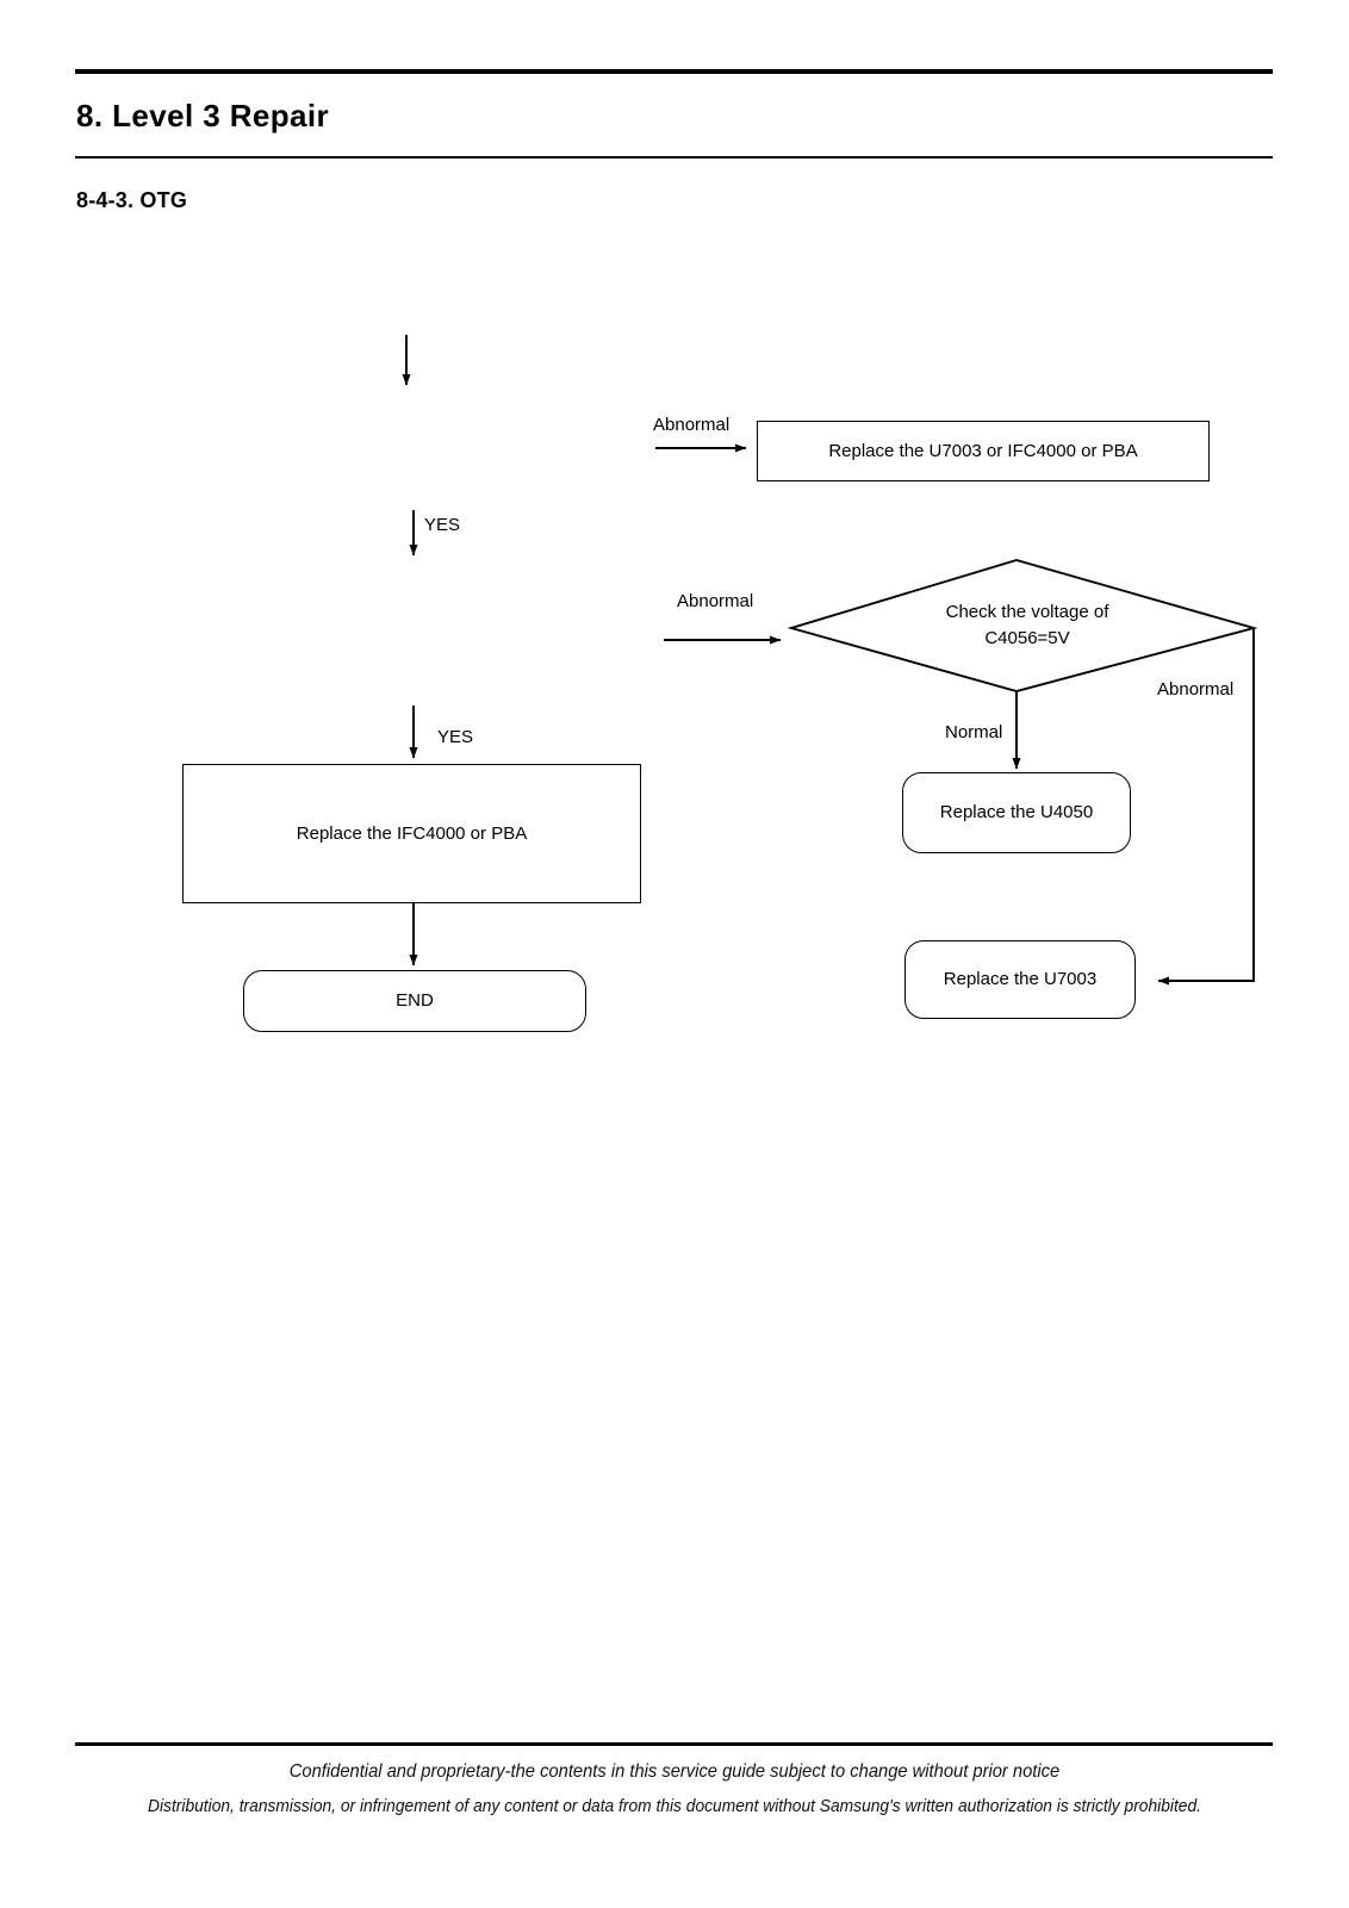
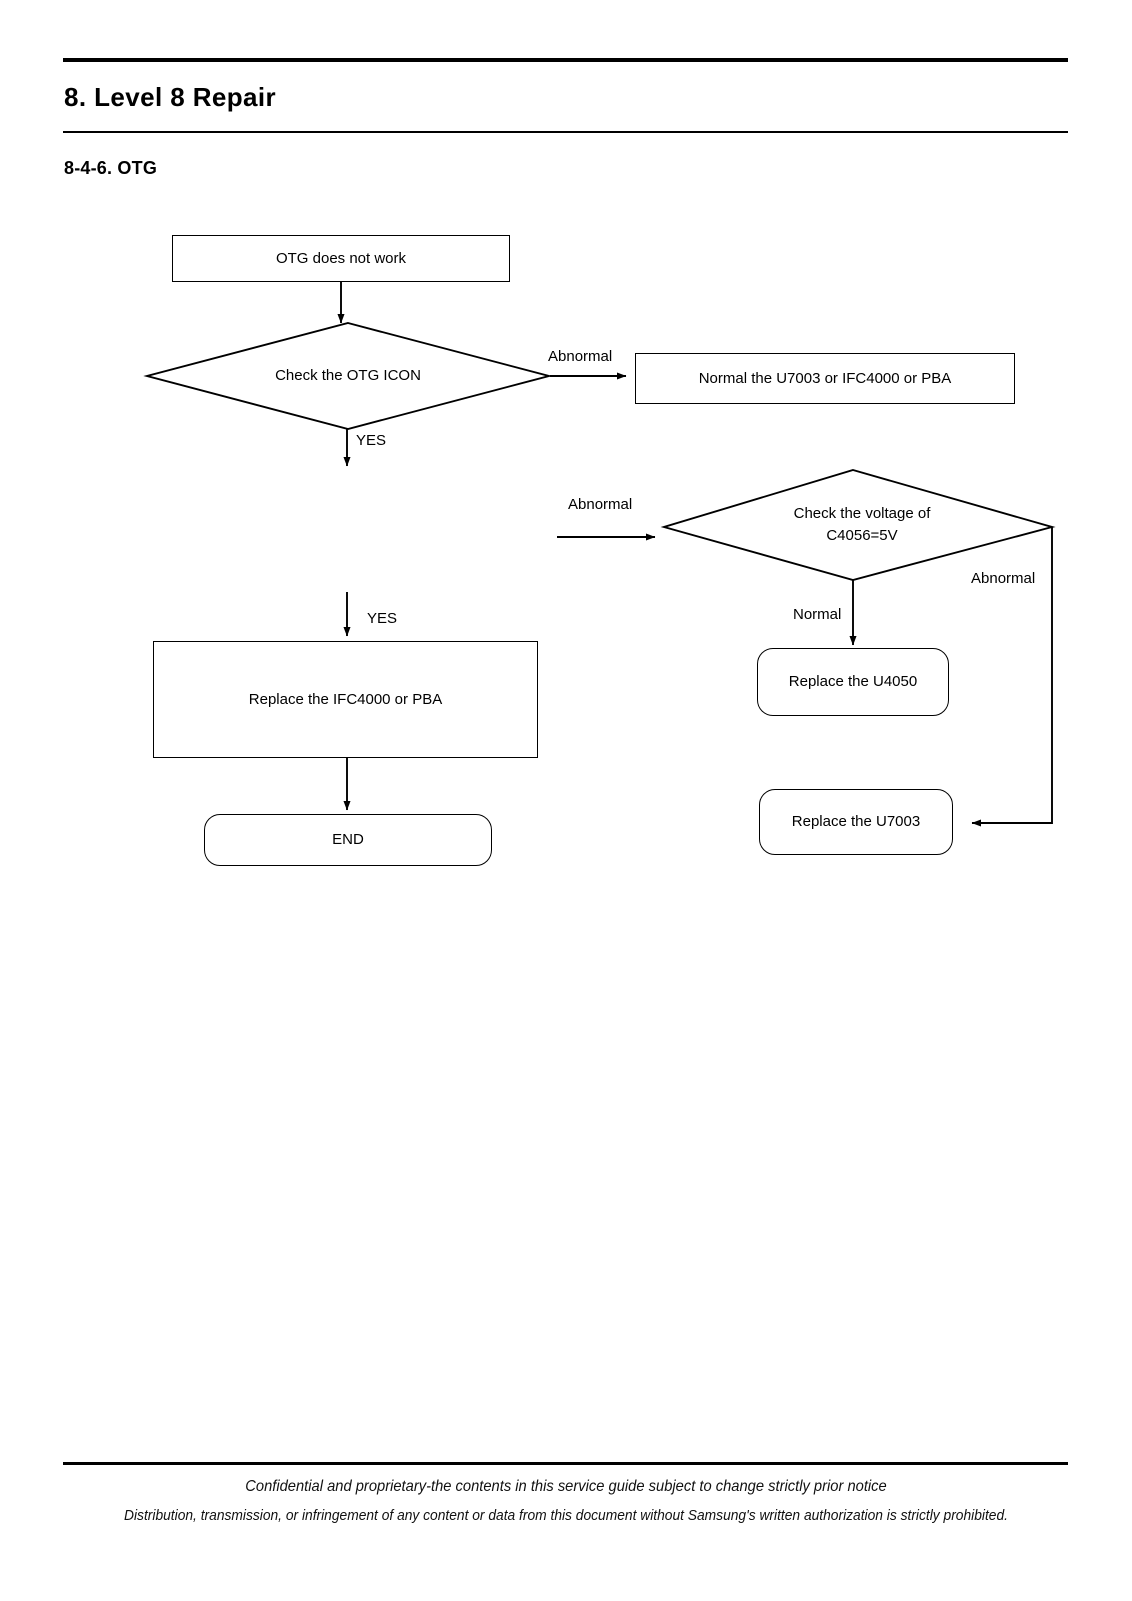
- 8. Level 3 Repair
+ 8. Level 8 Repair
- 8-4-3. OTG
+ 8-4-6. OTG
+ OTG does not work
+ Check the OTG ICON
- Replace the U7003 or IFC4000 or PBA
+ Normal the U7003 or IFC4000 or PBA
  Check the voltage of
  C4056=5V
  Replace the IFC4000 or PBA
  Replace the U4050
  Replace the U7003
  END
  Abnormal
  YES
  Abnormal
  YES
  Normal
  Abnormal
- Confidential and proprietary-the contents in this service guide subject to change without prior notice
+ Confidential and proprietary-the contents in this service guide subject to change strictly prior notice
  Distribution, transmission, or infringement of any content or data from this document without Samsung's written authorization is strictly prohibited.
